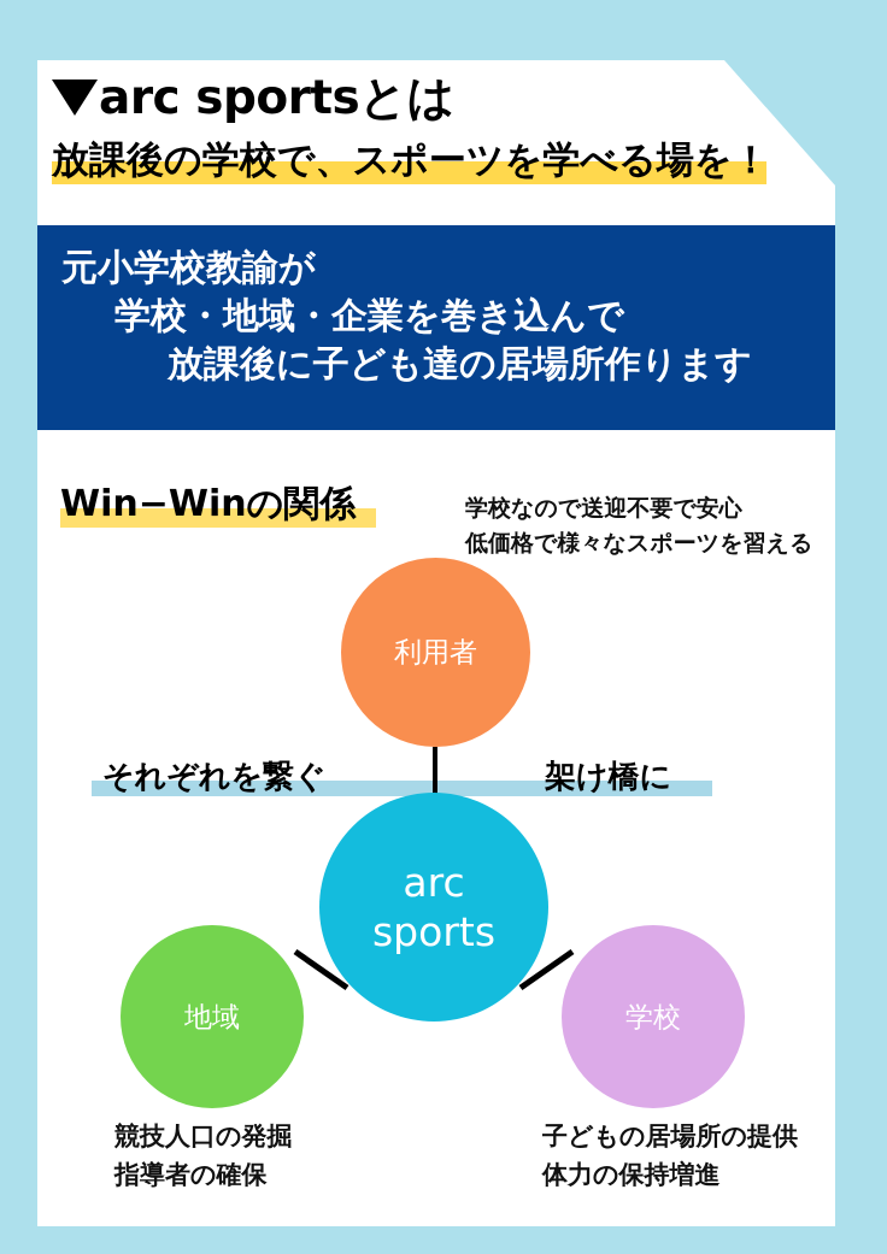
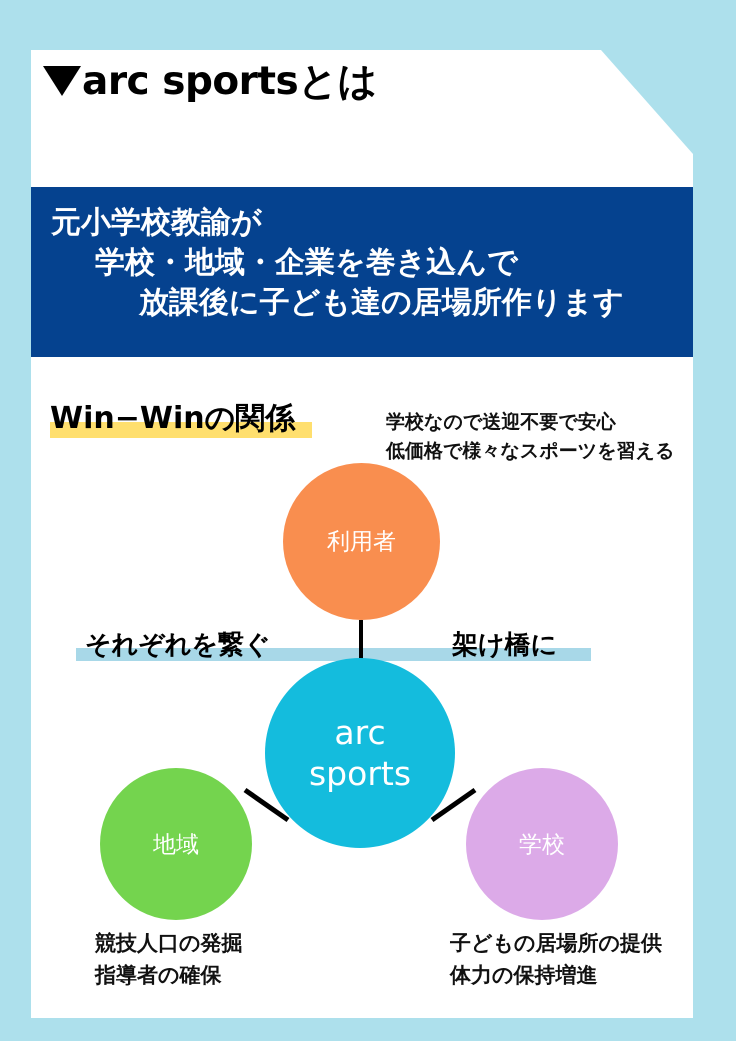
  arc sportsとは
- 放課後の学校で、スポーツを学べる場を！
  元小学校教諭が
  学校・地域・企業を巻き込んで
  放課後に子ども達の居場所作ります
  Win−Winの関係
  学校なので送迎不要で安心
  低価格で様々なスポーツを習える
  それぞれを繋ぐ
  架け橋に
  利用者
  arc
  sports
  地域
  学校
  競技人口の発掘
  指導者の確保
  子どもの居場所の提供
  体力の保持増進
